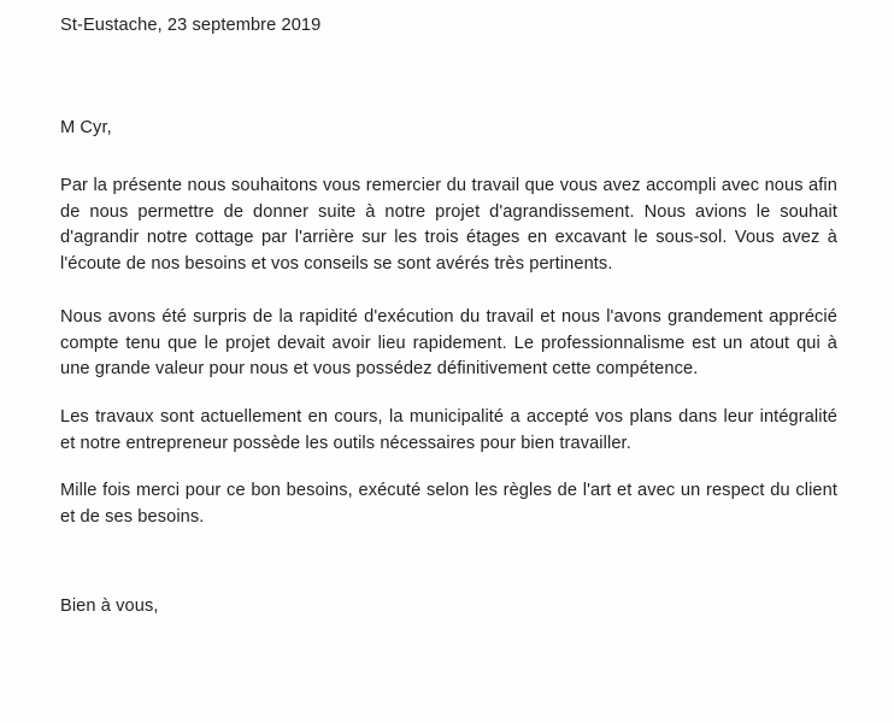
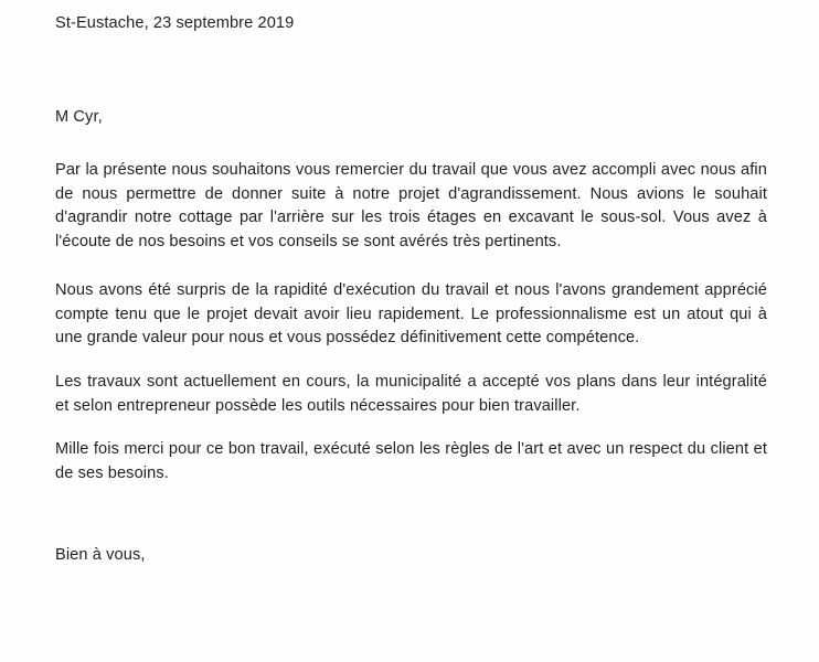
  St-Eustache, 23 septembre 2019
  M Cyr,
  Par la présente nous souhaitons vous remercier du travail que vous avez accompli avec nous afin de nous permettre de donner suite à notre projet d'agrandissement. Nous avions le souhait d'agrandir notre cottage par l'arrière sur les trois étages en excavant le sous-sol. Vous avez à l'écoute de nos besoins et vos conseils se sont avérés très pertinents.
  Nous avons été surpris de la rapidité d'exécution du travail et nous l'avons grandement apprécié compte tenu que le projet devait avoir lieu rapidement. Le professionnalisme est un atout qui à une grande valeur pour nous et vous possédez définitivement cette compétence.
- Les travaux sont actuellement en cours, la municipalité a accepté vos plans dans leur intégralité et notre entrepreneur possède les outils nécessaires pour bien travailler.
+ Les travaux sont actuellement en cours, la municipalité a accepté vos plans dans leur intégralité et selon entrepreneur possède les outils nécessaires pour bien travailler.
- Mille fois merci pour ce bon besoins, exécuté selon les règles de l'art et avec un respect du client et de ses besoins.
+ Mille fois merci pour ce bon travail, exécuté selon les règles de l'art et avec un respect du client et de ses besoins.
  Bien à vous,
